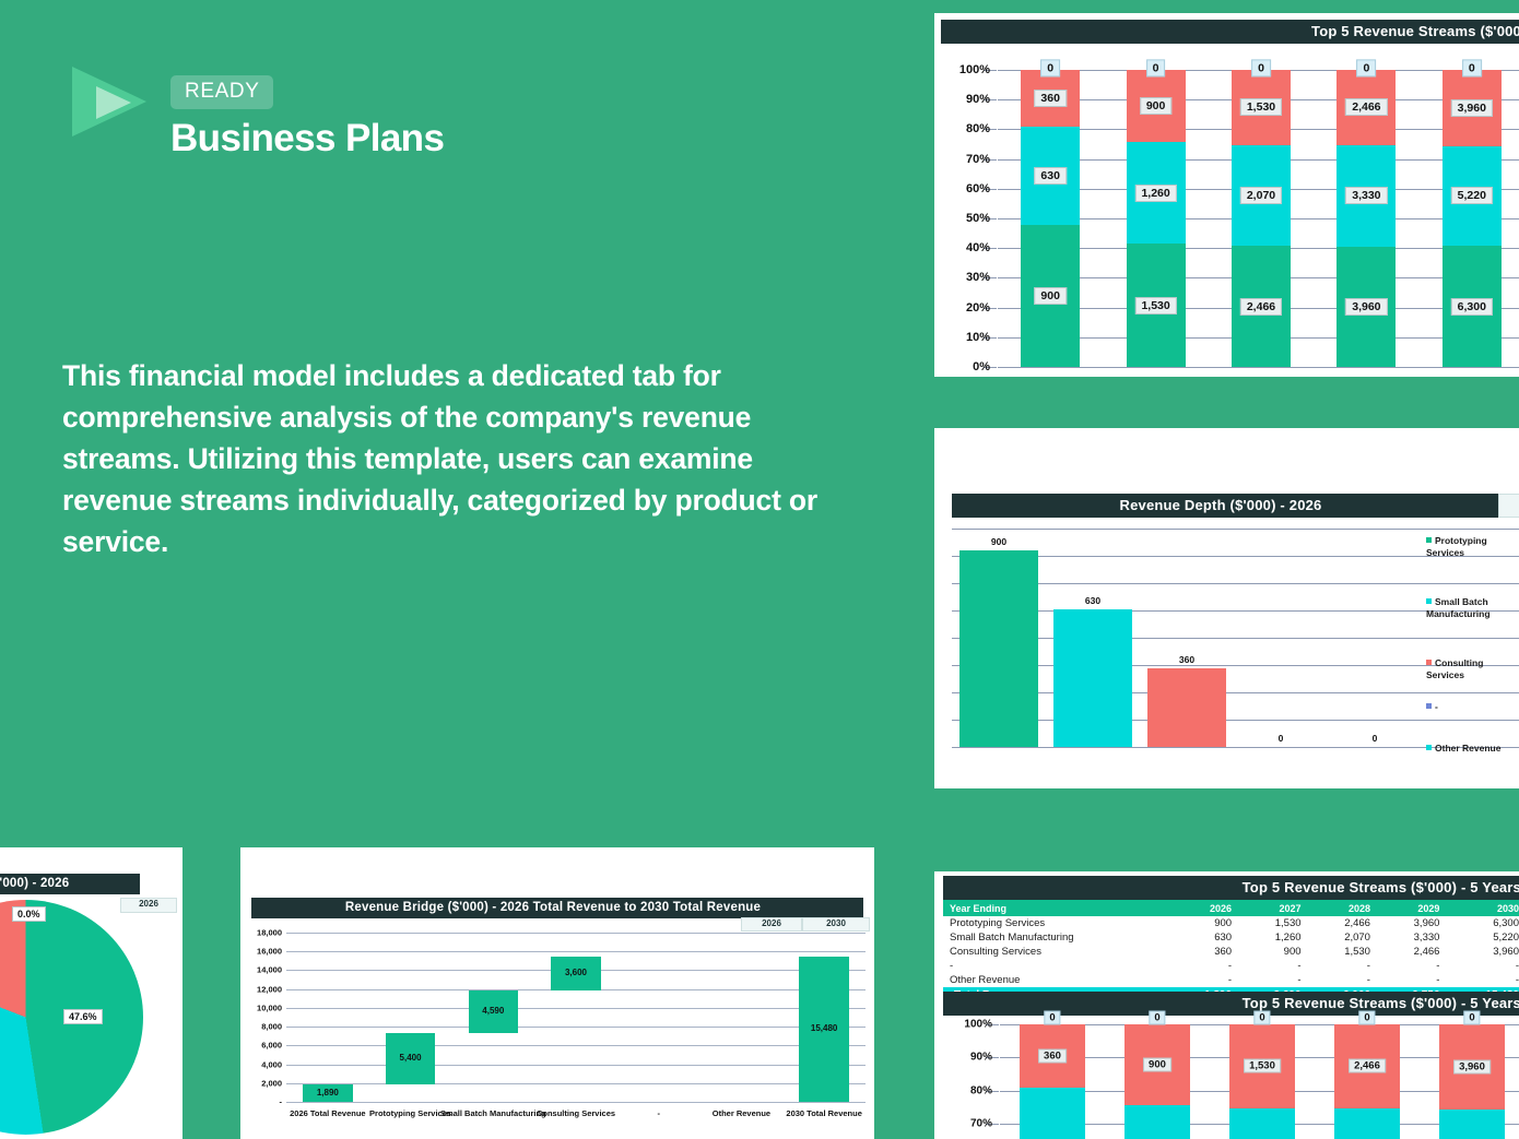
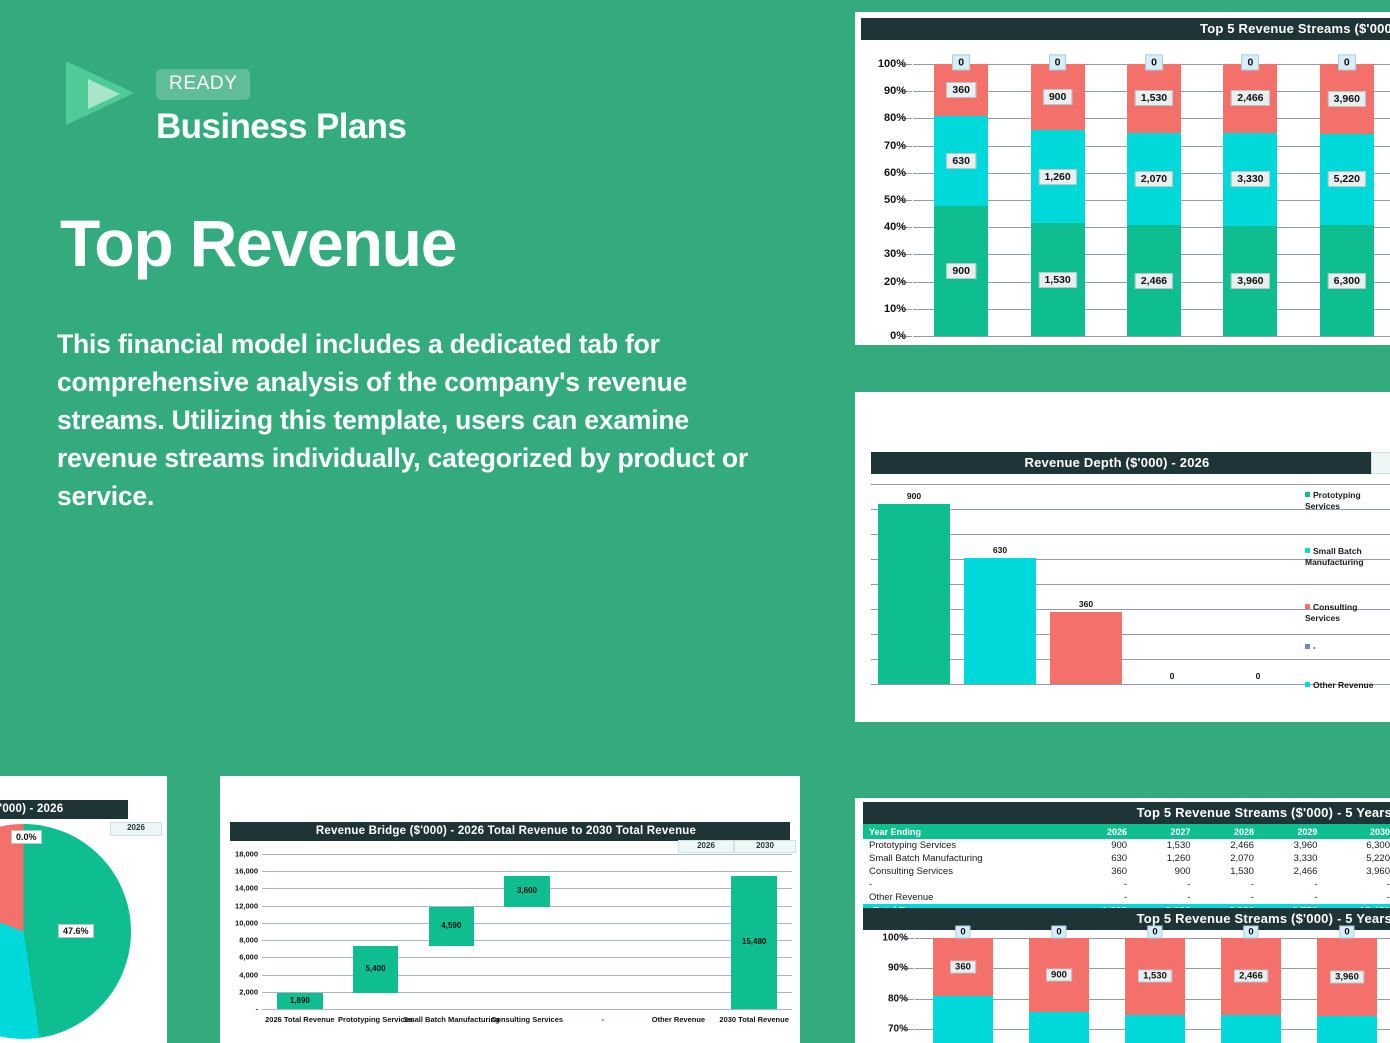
  READY
  Business Plans
+ Top Revenue
  This financial model includes a dedicated tab for comprehensive analysis of the company's revenue streams. Utilizing this template, users can examine revenue streams individually, categorized by product or service.
  Top 5 Revenue Streams ($'000
  0%
  10%
  20%
  30%
  40%
  50%
  60%
  70%
  80%
  90%
  100%
  900
  630
  360
  0
  1,530
  1,260
  900
  0
  2,466
  2,070
  1,530
  0
  3,960
  3,330
  2,466
  0
  6,300
  5,220
  3,960
  0
  Revenue Depth ($'000) - 2026
  900
  630
  360
  0
  0
  Prototyping
  Services
  Small Batch
  Manufacturing
  Consulting
  Services
  -
  Other Revenue
  2026
  0.0%
  47.6%
  Revenue Bridge ($'000) - 2026 Total Revenue to 2030 Total Revenue
  2026
  2030
  -
  2,000
  4,000
  6,000
  8,000
  10,000
  12,000
  14,000
  16,000
  18,000
  1,890
  2026 Total Revenue
  5,400
  Prototyping Services
  4,590
  Small Batch Manufacturing
  3,600
  Consulting Services
  -
  Other Revenue
  15,480
  2030 Total Revenue
  Top 5 Revenue Streams ($'000) - 5 Years
  Year Ending	2026	2027	2028	2029	2030
  Prototyping Services	900	1,530	2,466	3,960	6,300
  Small Batch Manufacturing	630	1,260	2,070	3,330	5,220
  Consulting Services	360	900	1,530	2,466	3,960
  -	-	-	-	-	-
  Other Revenue	-	-	-	-	-
  Top 5 Revenue Streams ($'000) - 5 Years
  70%
  80%
  90%
  100%
  360
  0
  900
  0
  1,530
  0
  2,466
  0
  3,960
  0
